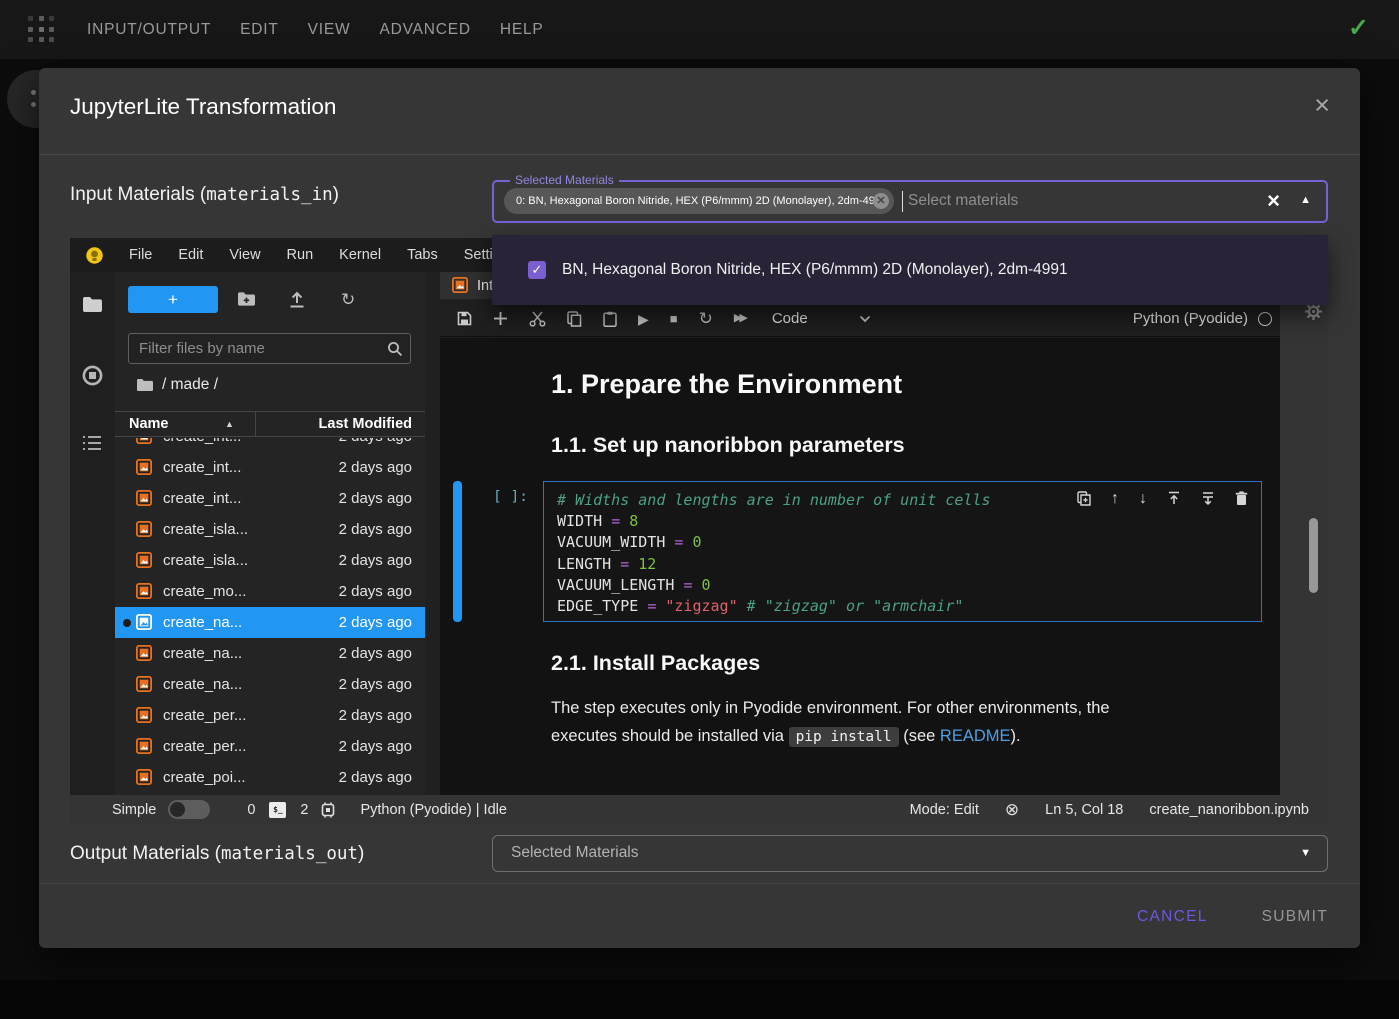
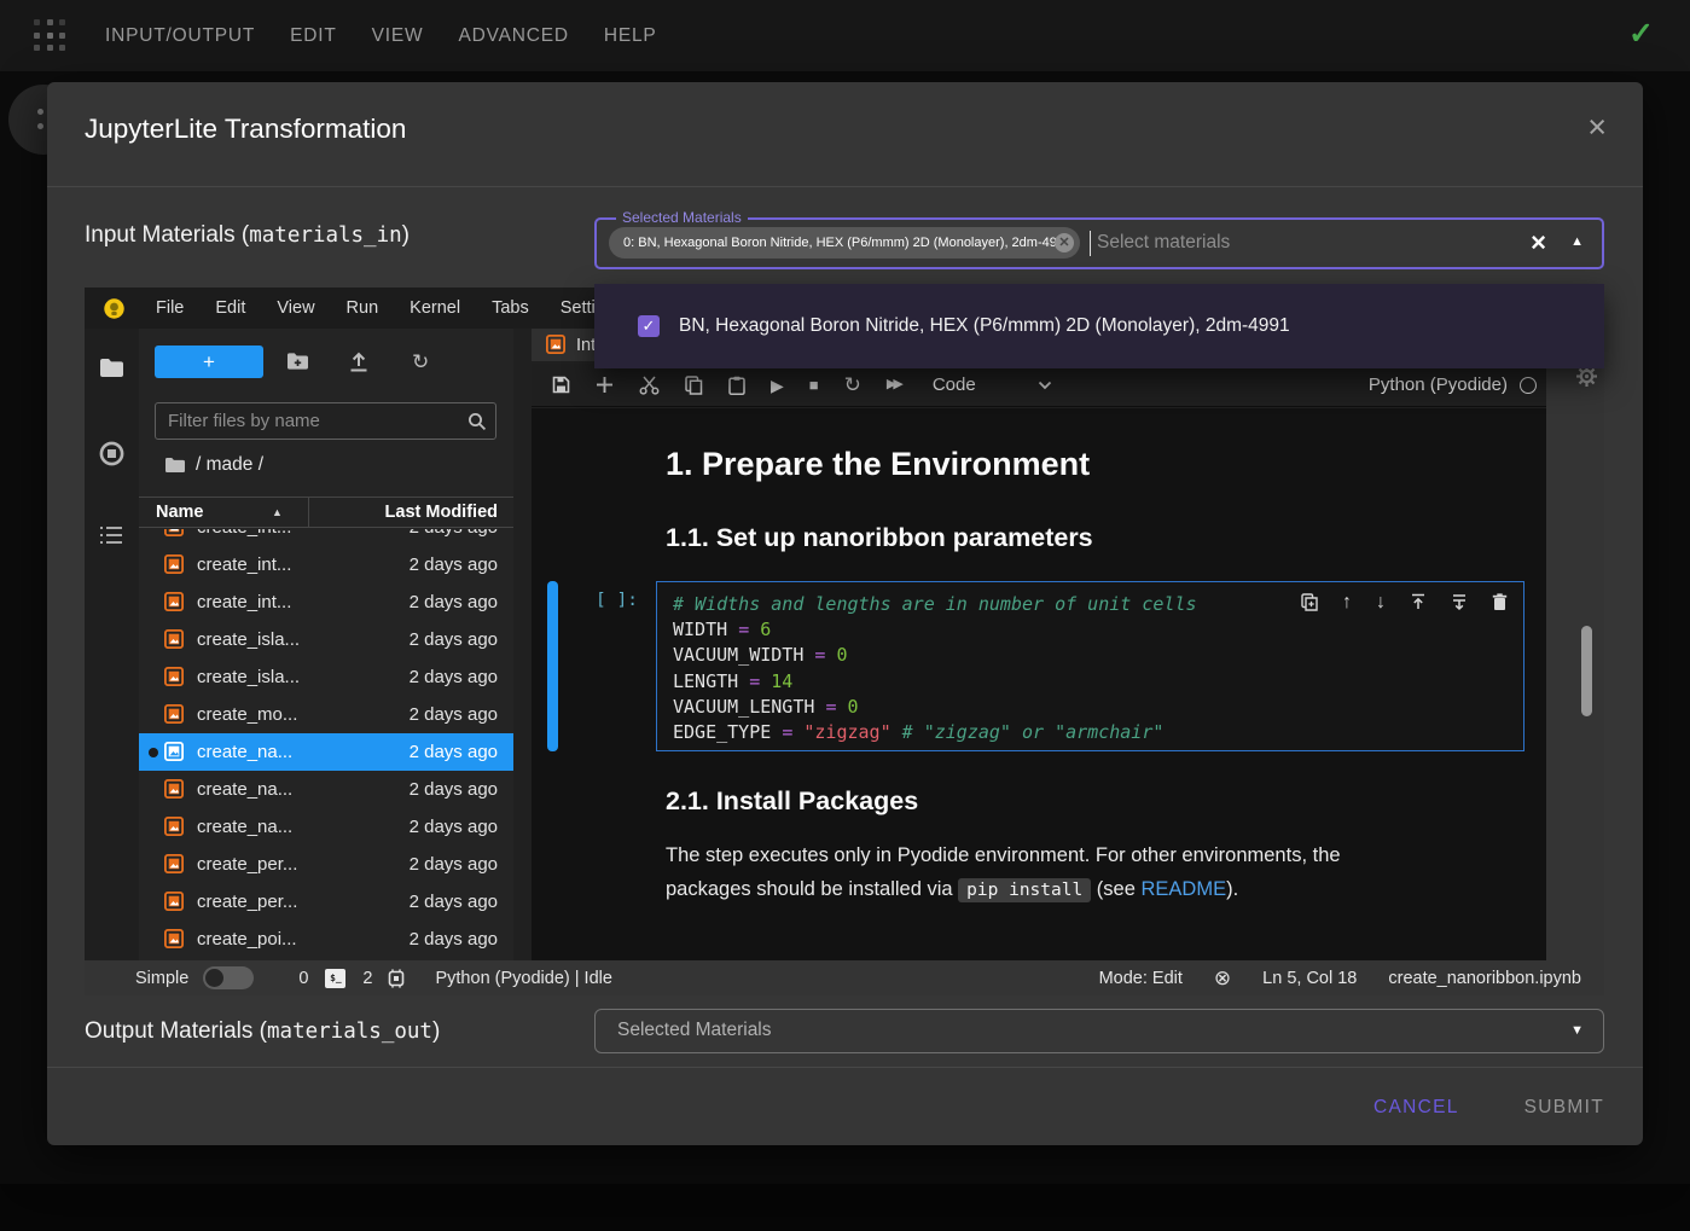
  INPUT/OUTPUT
  EDIT
  VIEW
  ADVANCED
  HELP
  ✓
  JupyterLite Transformation
  ×
  Input Materials (materials_in)
  Selected Materials
  0: BN, Hexagonal Boron Nitride, HEX (P6/mmm) 2D (Monolayer), 2dm-4991
  ✕
  Select materials
  ×
  ▲
  File
  Edit
  View
  Run
  Kernel
  Tabs
  +
  ↻
  Filter files by name
  / made /
  Name
  ▲
  Last Modified
  create_int...
  2 days ago
  create_int...
  2 days ago
  create_isla...
  2 days ago
  create_isla...
  2 days ago
  create_mo...
  2 days ago
  create_na...
  2 days ago
  create_na...
  2 days ago
  create_na...
  2 days ago
  create_per...
  2 days ago
  create_per...
  2 days ago
  create_poi...
  2 days ago
  ▶
  ■
  ↻
  ▶▶
  Code
  Python (Pyodide)
  1. Prepare the Environment
  1.1. Set up nanoribbon parameters
  [ ]:
  # Widths and lengths are in number of unit cells
- WIDTH = 8
+ WIDTH = 6
  VACUUM_WIDTH = 0
- LENGTH = 12
+ LENGTH = 14
  VACUUM_LENGTH = 0
  EDGE_TYPE = "zigzag" # "zigzag" or "armchair"
  ↑
  ↓
  2.1. Install Packages
- The step executes only in Pyodide environment. For other environments, the executes should be installed via pip install (see README).
+ The step executes only in Pyodide environment. For other environments, the packages should be installed via pip install (see README).
  Simple
  0
  $_
  2
  Python (Pyodide) | Idle
  Mode: Edit
  ⊗
  Ln 5, Col 18
  create_nanoribbon.ipynb
  Output Materials (materials_out)
  Selected Materials
  ▼
  CANCEL
  SUBMIT
  ✓
  BN, Hexagonal Boron Nitride, HEX (P6/mmm) 2D (Monolayer), 2dm-4991
